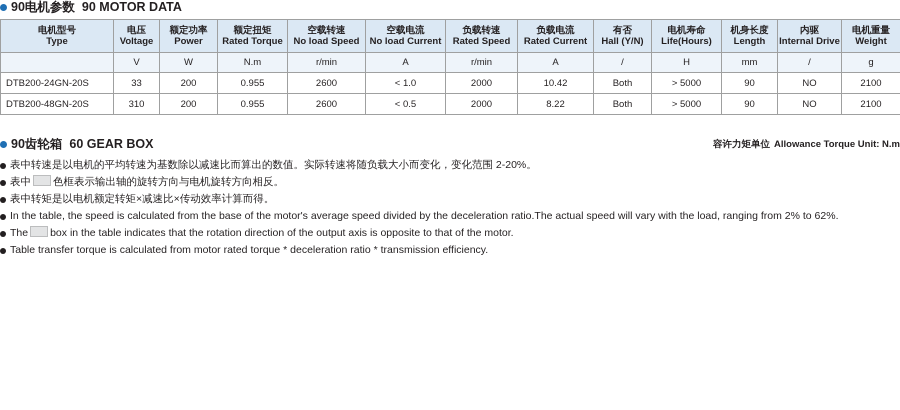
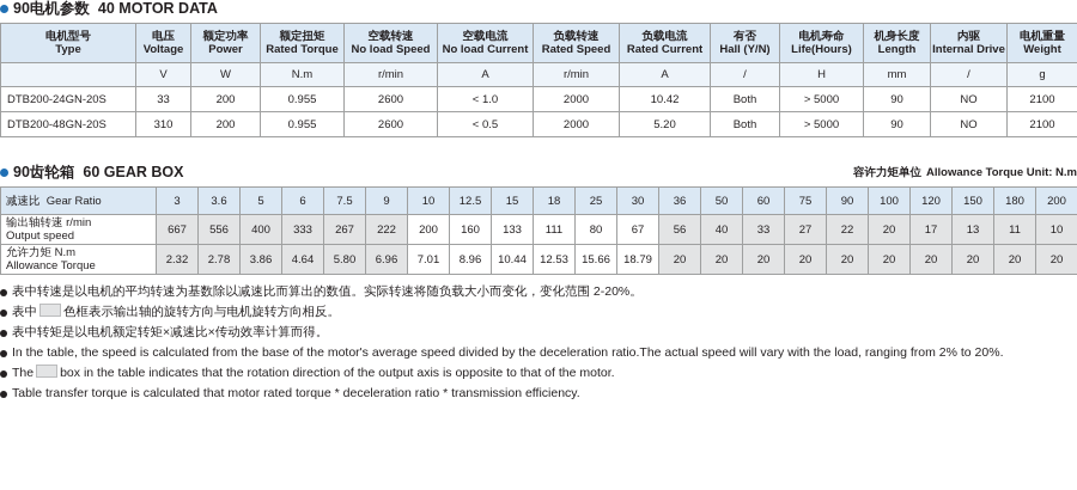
  90电机参数
- 90 MOTOR DATA
+ 40 MOTOR DATA
  电机型号Type	电压Voltage	额定功率Power	额定扭矩Rated Torque	空载转速No load Speed	空载电流No load Current	负载转速Rated Speed	负载电流Rated Current	有否Hall (Y/N)	电机寿命Life(Hours)	机身长度Length	内驱Internal Drive	电机重量Weight
  	V	W	N.m	r/min	A	r/min	A	/	H	mm	/	g
  DTB200-24GN-20S	33	200	0.955	2600	< 1.0	2000	10.42	Both	> 5000	90	NO	2100
- DTB200-48GN-20S	310	200	0.955	2600	< 0.5	2000	8.22	Both	> 5000	90	NO	2100
+ DTB200-48GN-20S	310	200	0.955	2600	< 0.5	2000	5.20	Both	> 5000	90	NO	2100
  90齿轮箱
  60 GEAR BOX
  容许力矩单位 Allowance Torque Unit: N.m
+ 减速比 Gear Ratio	3	3.6	5	6	7.5	9	10	12.5	15	18	25	30	36	50	60	75	90	100	120	150	180	200
+ 输出轴转速 r/minOutput speed	667	556	400	333	267	222	200	160	133	111	80	67	56	40	33	27	22	20	17	13	11	10
+ 允许力矩 N.mAllowance Torque	2.32	2.78	3.86	4.64	5.80	6.96	7.01	8.96	10.44	12.53	15.66	18.79	20	20	20	20	20	20	20	20	20	20
  表中转速是以电机的平均转速为基数除以减速比而算出的数值。实际转速将随负载大小而变化，变化范围 2-20%。
  表中 色框表示输出轴的旋转方向与电机旋转方向相反。
  表中转矩是以电机额定转矩×减速比×传动效率计算而得。
- In the table, the speed is calculated from the base of the motor's average speed divided by the deceleration ratio.The actual speed will vary with the load, ranging from 2% to 62%.
+ In the table, the speed is calculated from the base of the motor's average speed divided by the deceleration ratio.The actual speed will vary with the load, ranging from 2% to 20%.
  The box in the table indicates that the rotation direction of the output axis is opposite to that of the motor.
- Table transfer torque is calculated from motor rated torque * deceleration ratio * transmission efficiency.
+ Table transfer torque is calculated that motor rated torque * deceleration ratio * transmission efficiency.
